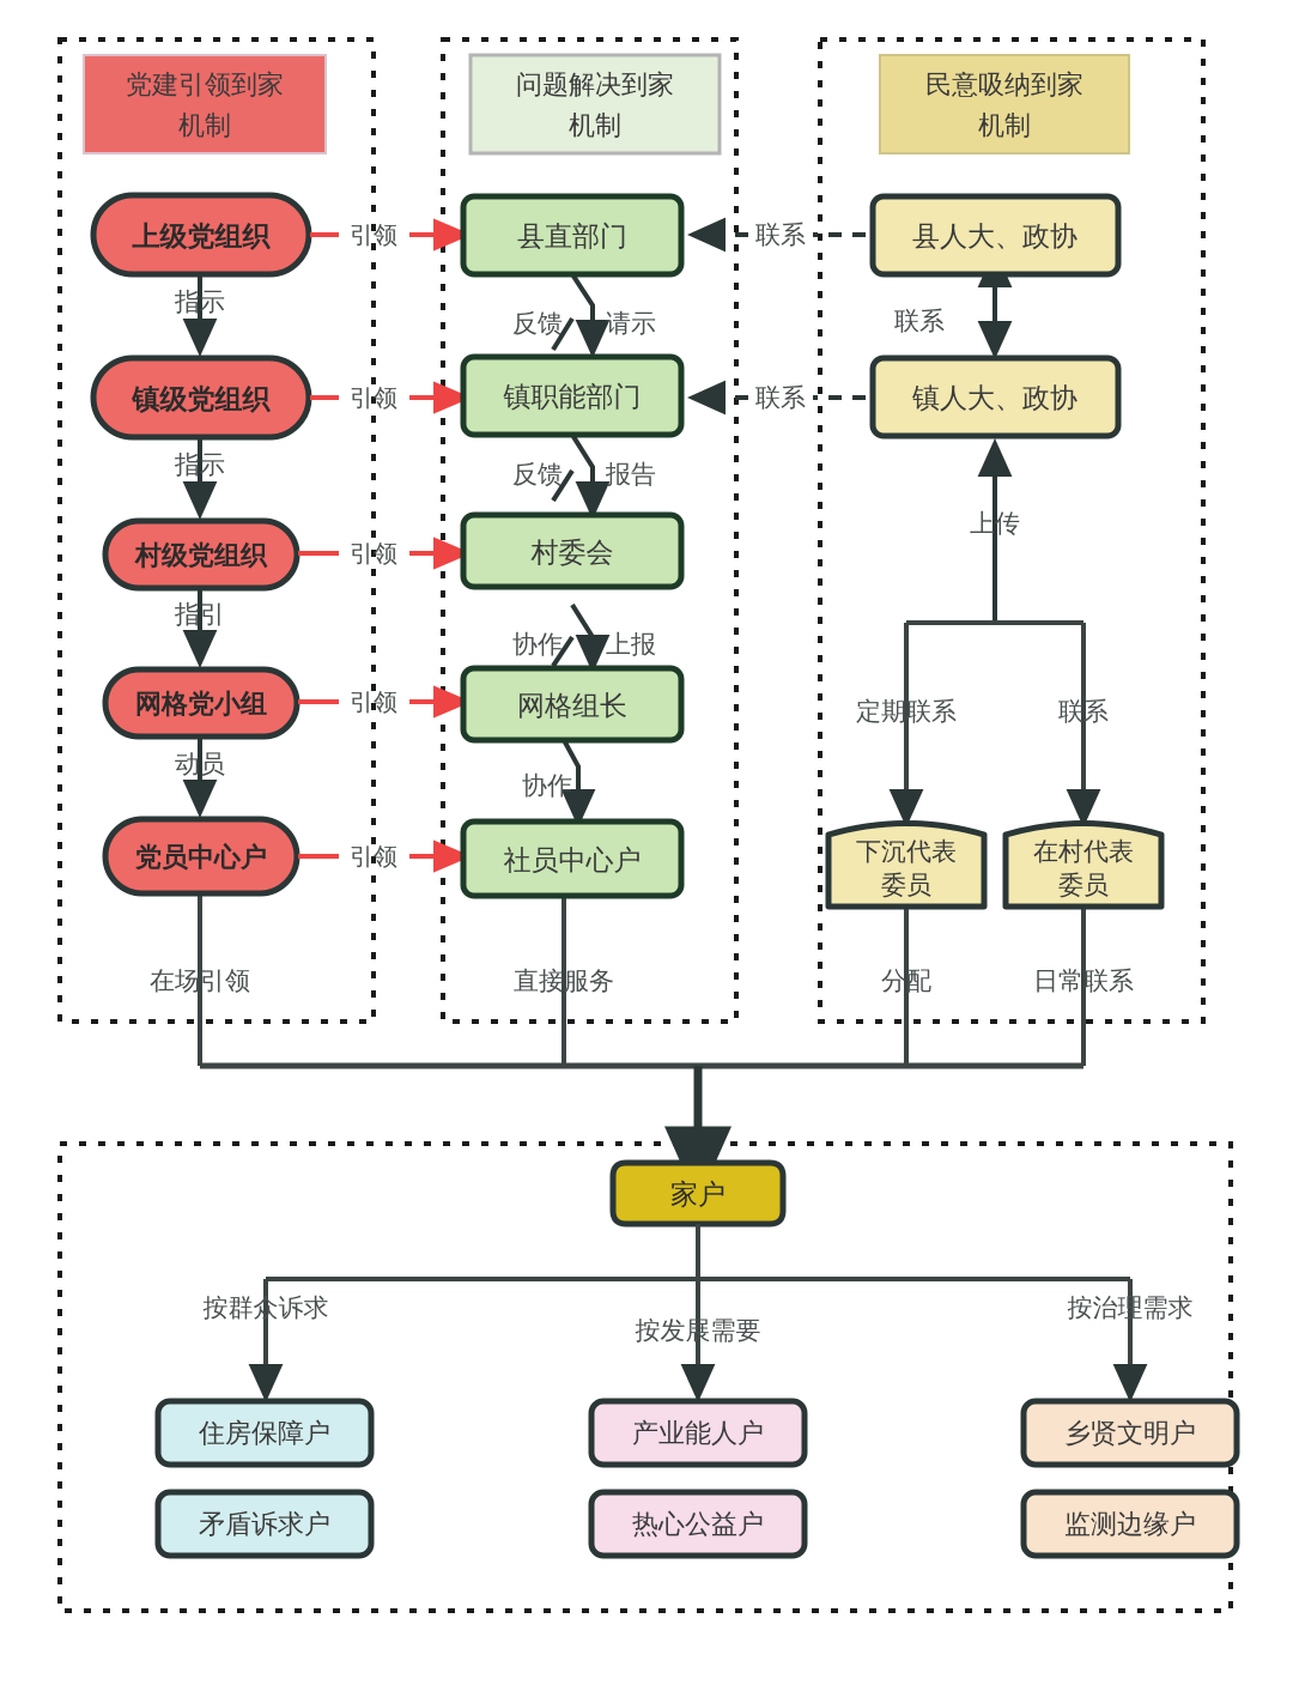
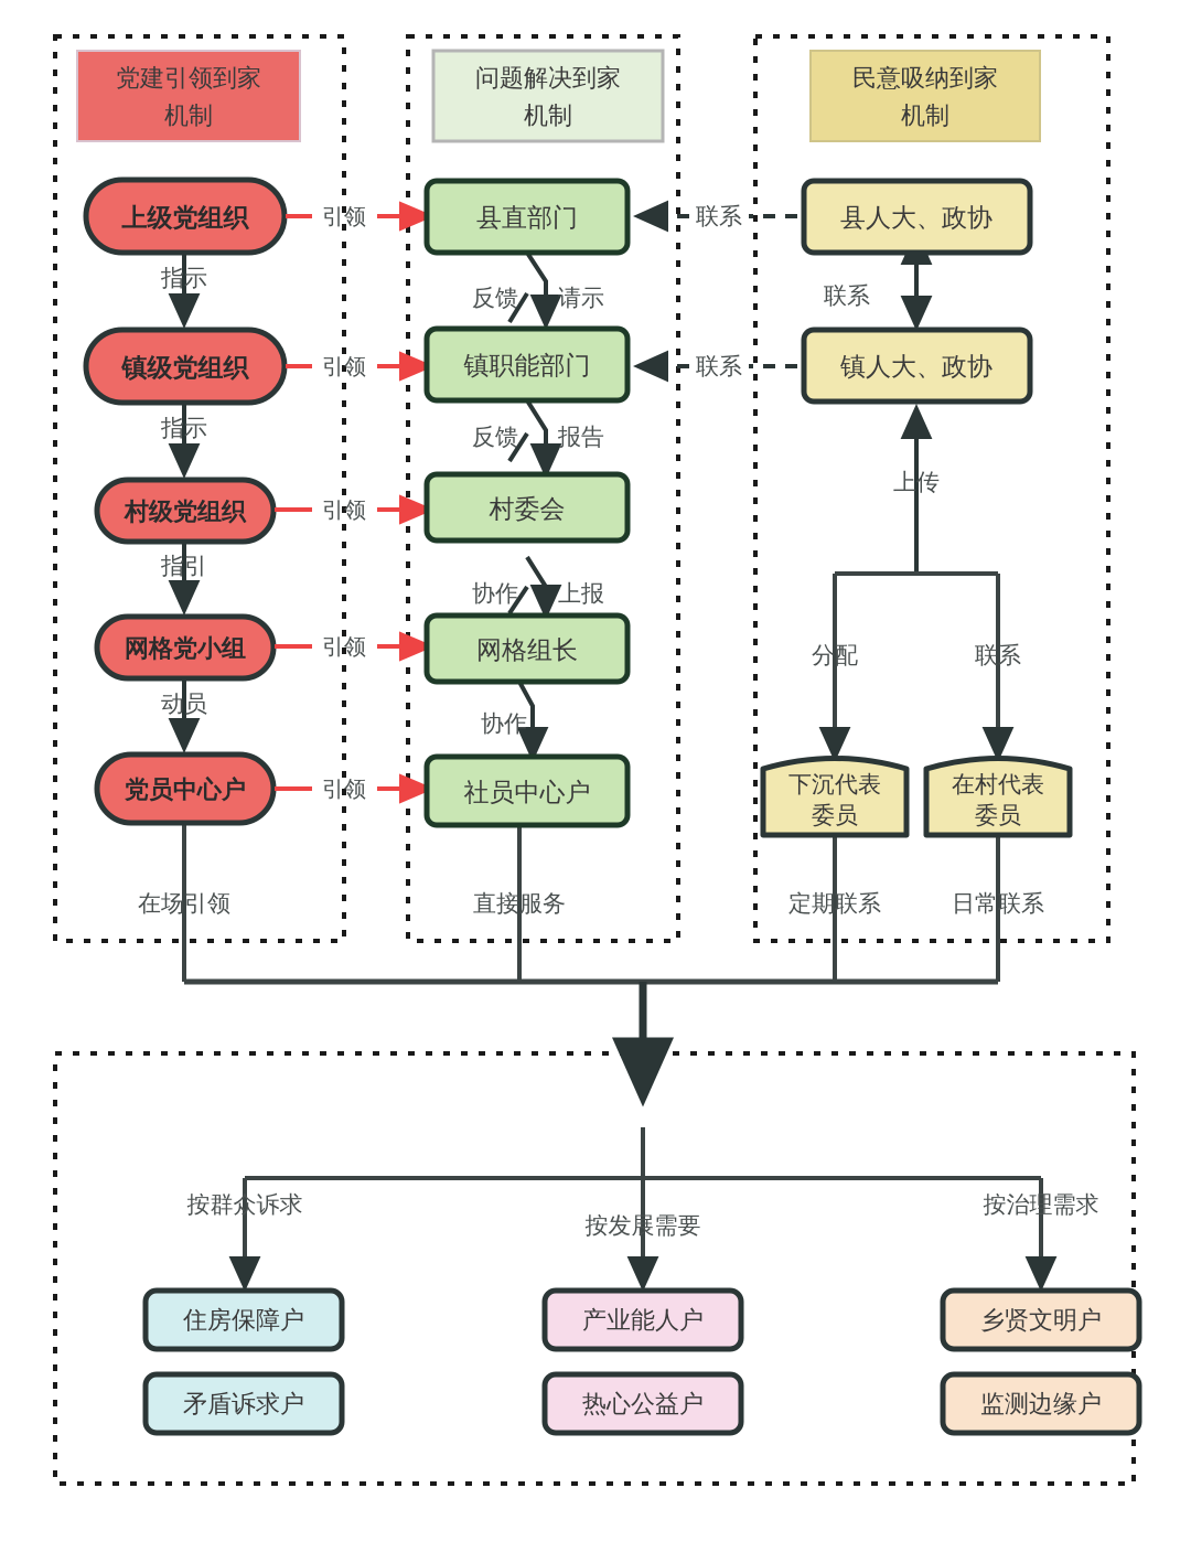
  党建引领到家
  机制
  问题解决到家
  机制
  民意吸纳到家
  机制
  指示
  指示
  指引
  动员
  在场引领
  上级党组织
  镇级党组织
  村级党组织
  网格党小组
  党员中心户
  引领
  引领
  引领
  引领
  引领
  请示
  反馈
  报告
  反馈
  上报
  协作
  协作
  直接服务
  县直部门
  镇职能部门
  村委会
  网格组长
  社员中心户
  联系
  联系
  联系
  上传
- 定期联系
+ 分配
  联系
- 分配
+ 定期联系
  日常联系
  县人大、政协
  镇人大、政协
  下沉代表
  委员
  在村代表
  委员
- 家户
  按群众诉求
  按发展需要
  按治理需求
  住房保障户
  矛盾诉求户
  产业能人户
  热心公益户
  乡贤文明户
  监测边缘户
